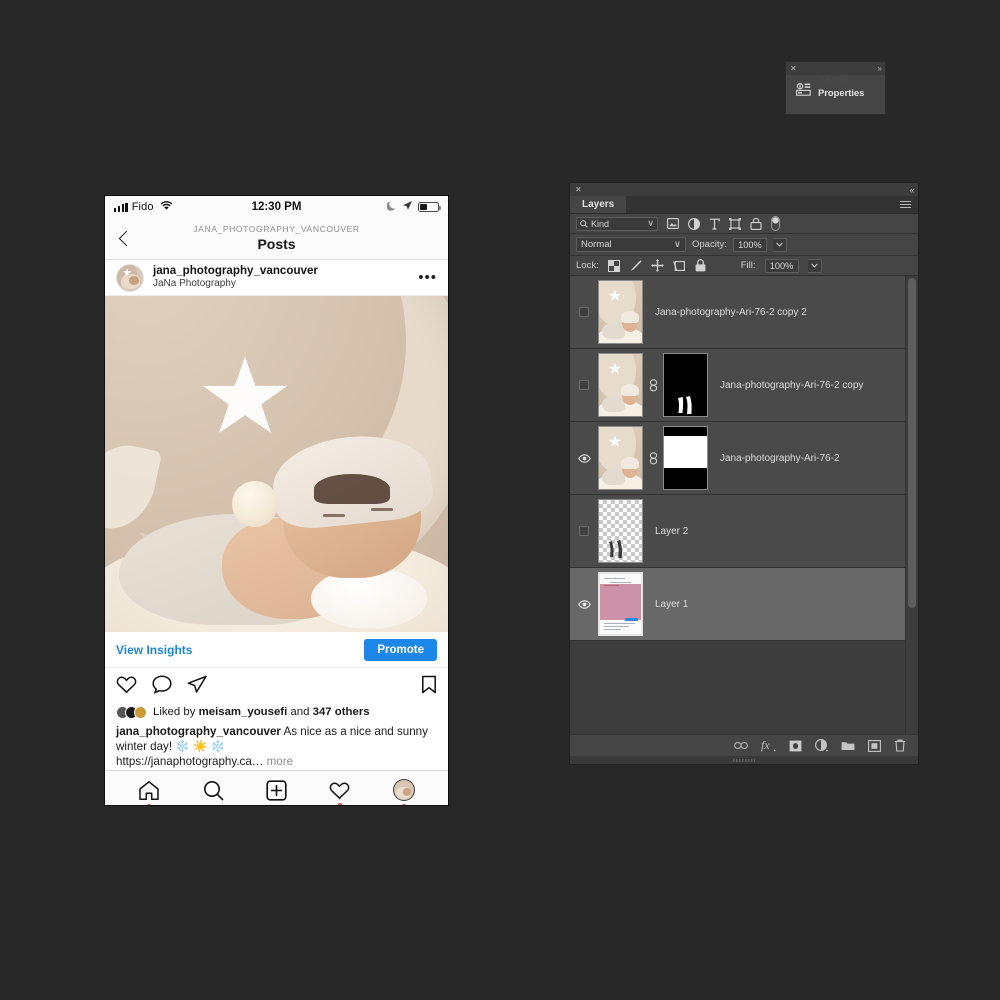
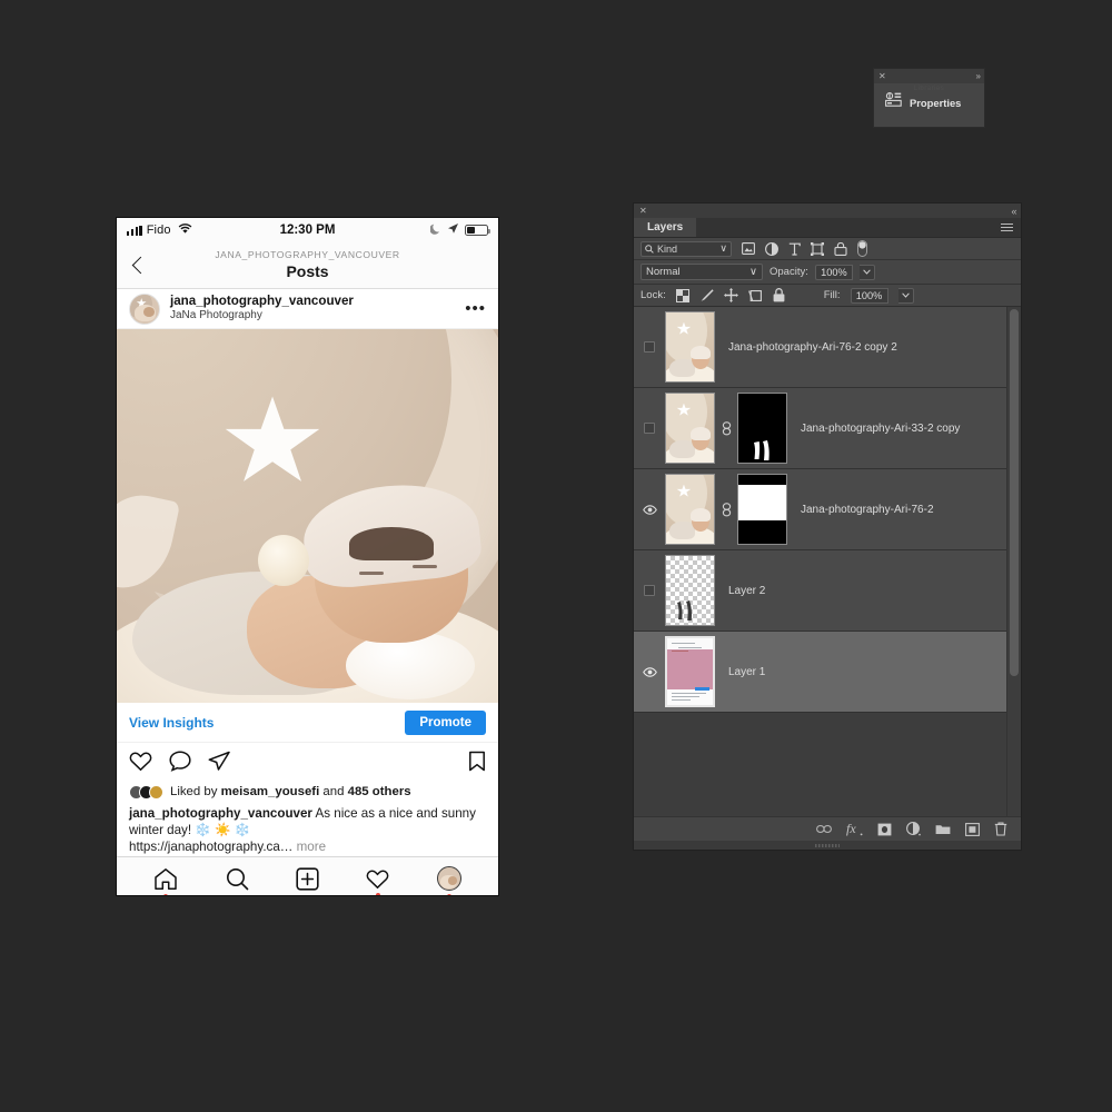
  Fido
  12:30 PM
  JANA_PHOTOGRAPHY_VANCOUVER
  Posts
  jana_photography_vancouver
  JaNa Photography
  •••
  View Insights
  Promote
- Liked by meisam_yousefi and 347 others
+ Liked by meisam_yousefi and 485 others
  jana_photography_vancouver As nice as a nice and sunny winter day! ❄️ ☀️ ❄️
  https://janaphotography.ca… more
  ✕
  »
  Properties
  ✕
  «
  Layers
  Kind
  ∨
  Normal
  ∨
  Opacity:
  100%
  Lock:
  Fill:
  100%
  Jana-photography-Ari-76-2 copy 2
- Jana-photography-Ari-76-2 copy
+ Jana-photography-Ari-33-2 copy
  Jana-photography-Ari-76-2
  Layer 2
  Layer 1
  fx
